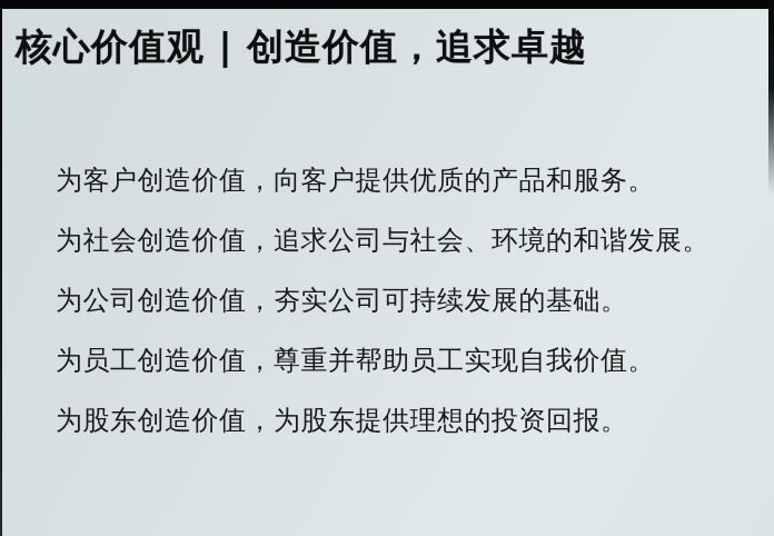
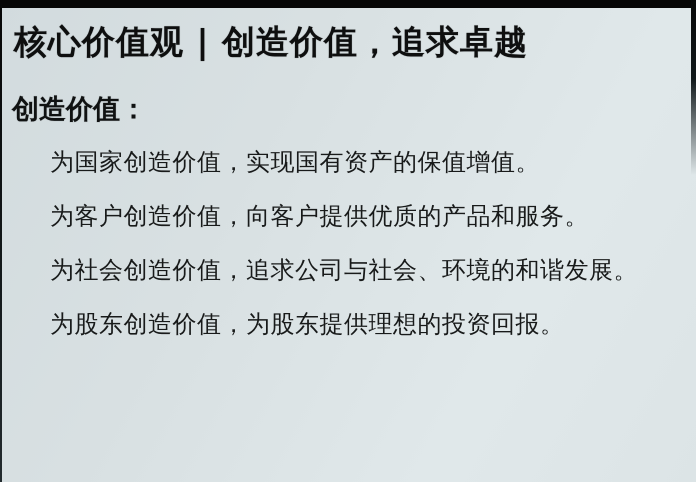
  核心价值观 | 创造价值，追求卓越
+ 创造价值：
+ 为国家创造价值，实现国有资产的保值增值。
  为客户创造价值，向客户提供优质的产品和服务。
  为社会创造价值，追求公司与社会、环境的和谐发展。
- 为公司创造价值，夯实公司可持续发展的基础。
- 为员工创造价值，尊重并帮助员工实现自我价值。
  为股东创造价值，为股东提供理想的投资回报。
